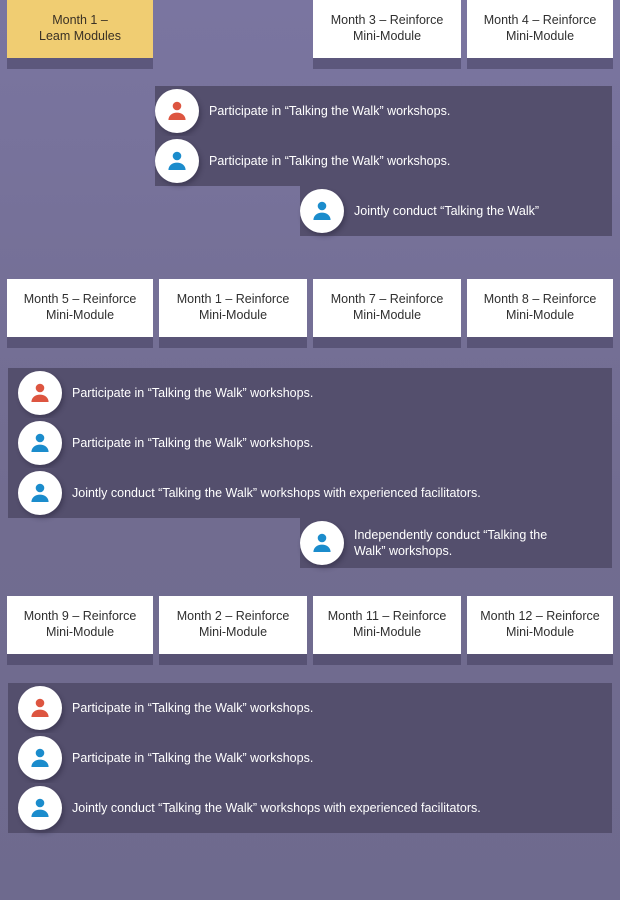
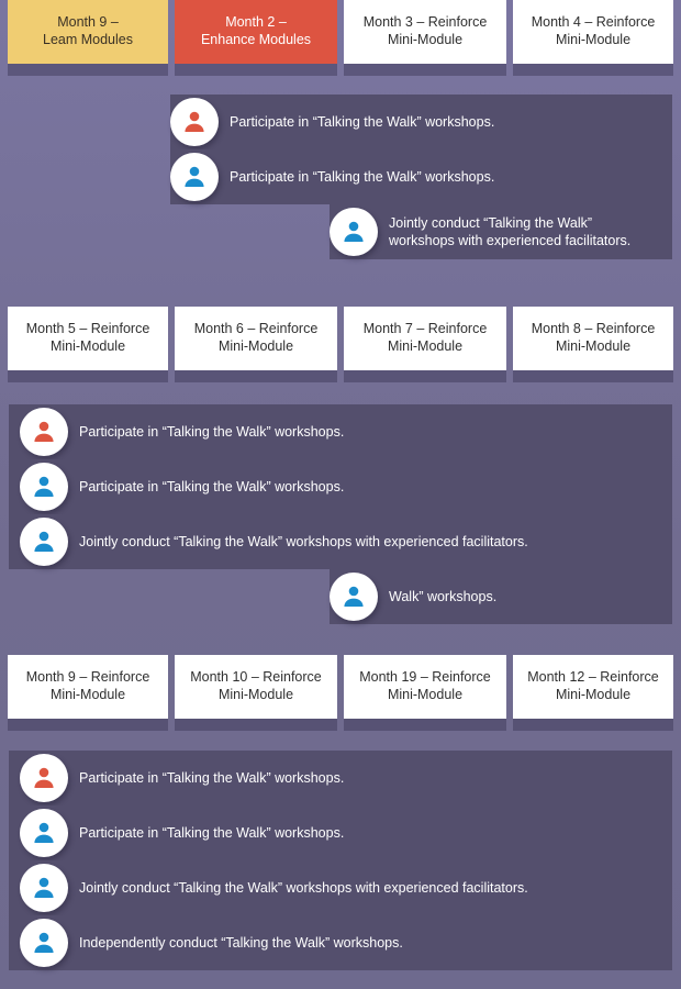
- Month 1 –
+ Month 9 –
  Leam Modules
+ Month 2 –
+ Enhance Modules
  Month 3 – Reinforce
  Mini-Module
  Month 4 – Reinforce
  Mini-Module
  Participate in “Talking the Walk” workshops.
  Participate in “Talking the Walk” workshops.
  Jointly conduct “Talking the Walk”
+ workshops with experienced facilitators.
  Month 5 – Reinforce
  Mini-Module
- Month 1 – Reinforce
+ Month 6 – Reinforce
  Mini-Module
  Month 7 – Reinforce
  Mini-Module
  Month 8 – Reinforce
  Mini-Module
  Participate in “Talking the Walk” workshops.
  Participate in “Talking the Walk” workshops.
  Jointly conduct “Talking the Walk” workshops with experienced facilitators.
- Independently conduct “Talking the
  Walk” workshops.
  Month 9 – Reinforce
  Mini-Module
- Month 2 – Reinforce
+ Month 10 – Reinforce
  Mini-Module
- Month 11 – Reinforce
+ Month 19 – Reinforce
  Mini-Module
  Month 12 – Reinforce
  Mini-Module
  Participate in “Talking the Walk” workshops.
  Participate in “Talking the Walk” workshops.
  Jointly conduct “Talking the Walk” workshops with experienced facilitators.
+ Independently conduct “Talking the Walk” workshops.
